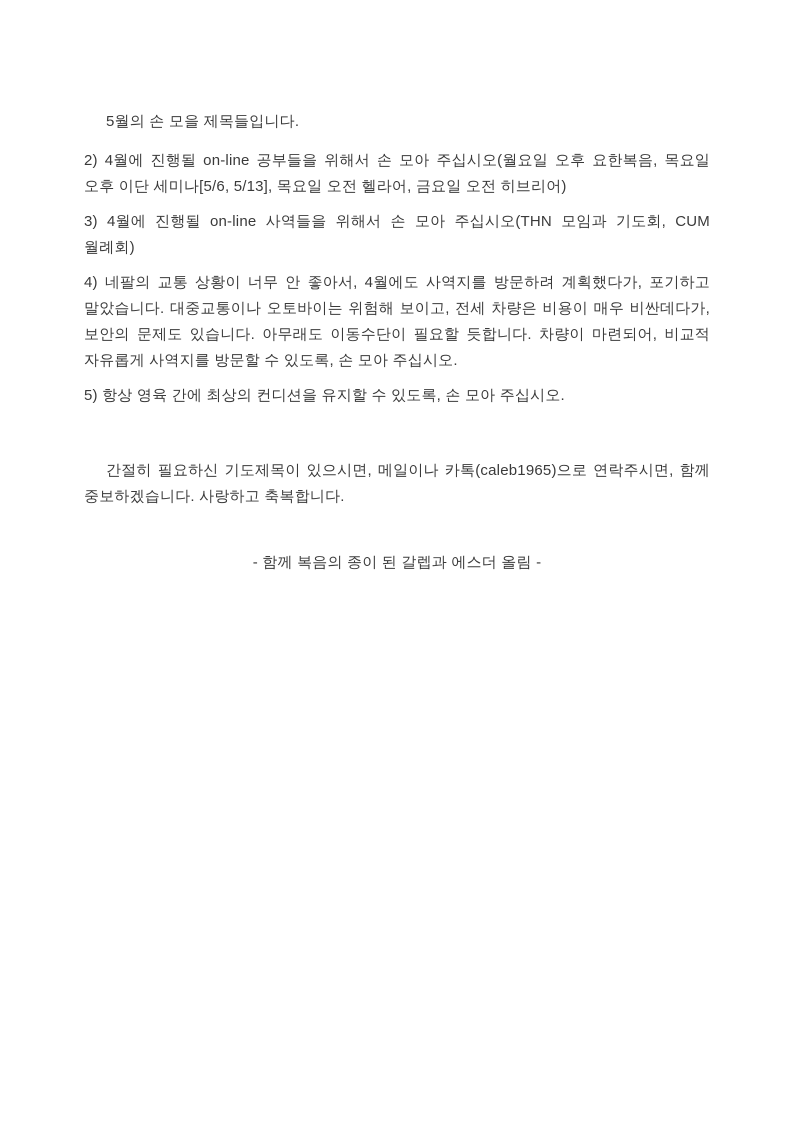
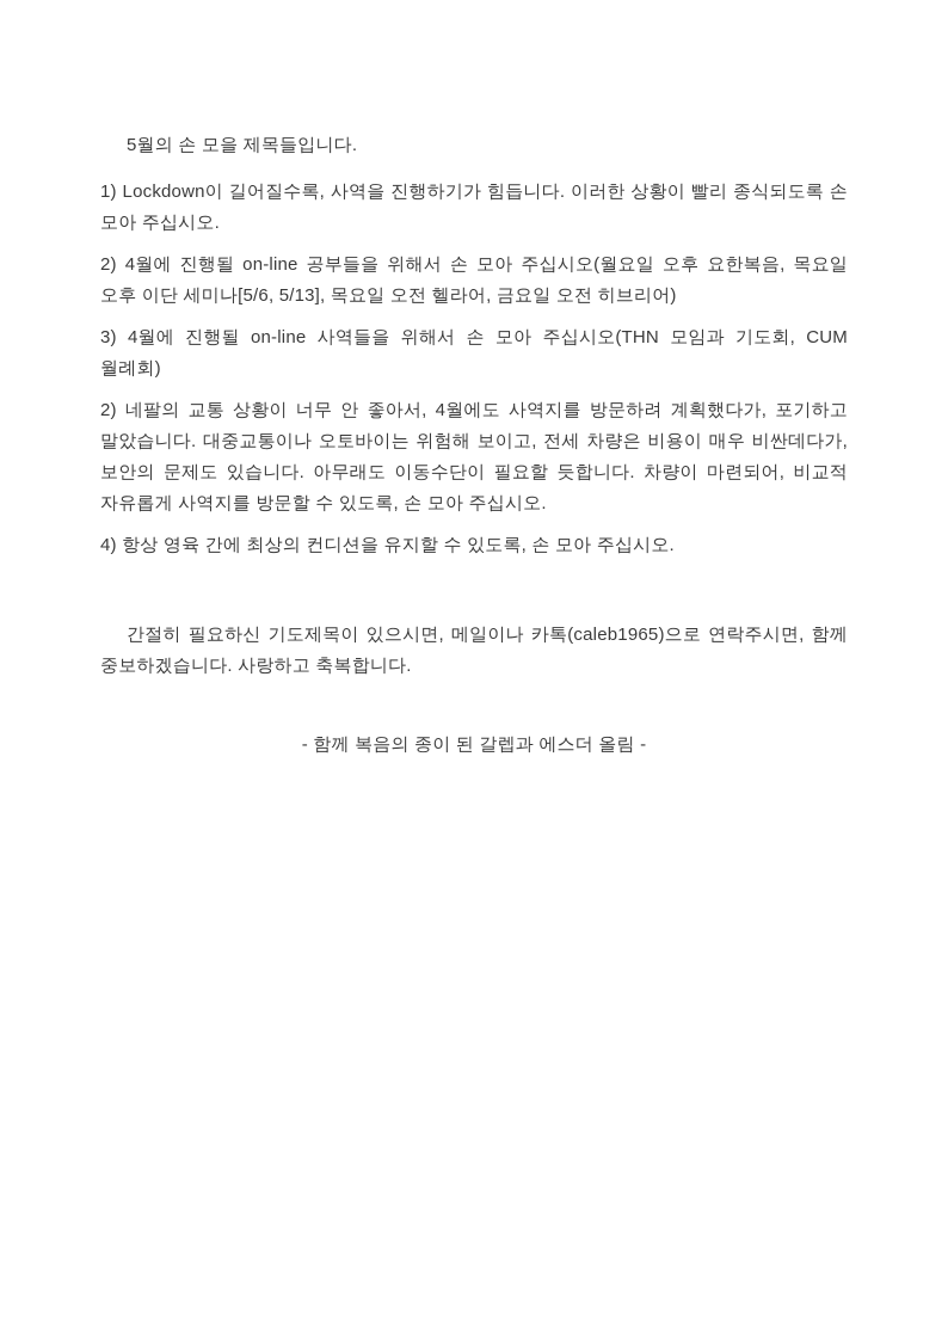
  5월의 손 모을 제목들입니다.
+ 1) Lockdown이 길어질수록, 사역을 진행하기가 힘듭니다. 이러한 상황이 빨리 종식되도록 손 모아 주십시오.
  2) 4월에 진행될 on-line 공부들을 위해서 손 모아 주십시오(월요일 오후 요한복음, 목요일 오후 이단 세미나[5/6, 5/13], 목요일 오전 헬라어, 금요일 오전 히브리어)
  3) 4월에 진행될 on-line 사역들을 위해서 손 모아 주십시오(THN 모임과 기도회, CUM 월례회)
- 4) 네팔의 교통 상황이 너무 안 좋아서, 4월에도 사역지를 방문하려 계획했다가, 포기하고 말았습니다. 대중교통이나 오토바이는 위험해 보이고, 전세 차량은 비용이 매우 비싼데다가, 보안의 문제도 있습니다. 아무래도 이동수단이 필요할 듯합니다. 차량이 마련되어, 비교적 자유롭게 사역지를 방문할 수 있도록, 손 모아 주십시오.
+ 2) 네팔의 교통 상황이 너무 안 좋아서, 4월에도 사역지를 방문하려 계획했다가, 포기하고 말았습니다. 대중교통이나 오토바이는 위험해 보이고, 전세 차량은 비용이 매우 비싼데다가, 보안의 문제도 있습니다. 아무래도 이동수단이 필요할 듯합니다. 차량이 마련되어, 비교적 자유롭게 사역지를 방문할 수 있도록, 손 모아 주십시오.
- 5) 항상 영육 간에 최상의 컨디션을 유지할 수 있도록, 손 모아 주십시오.
+ 4) 항상 영육 간에 최상의 컨디션을 유지할 수 있도록, 손 모아 주십시오.
  간절히 필요하신 기도제목이 있으시면, 메일이나 카톡(caleb1965)으로 연락주시면, 함께 중보하겠습니다. 사랑하고 축복합니다.
  - 함께 복음의 종이 된 갈렙과 에스더 올림 -
